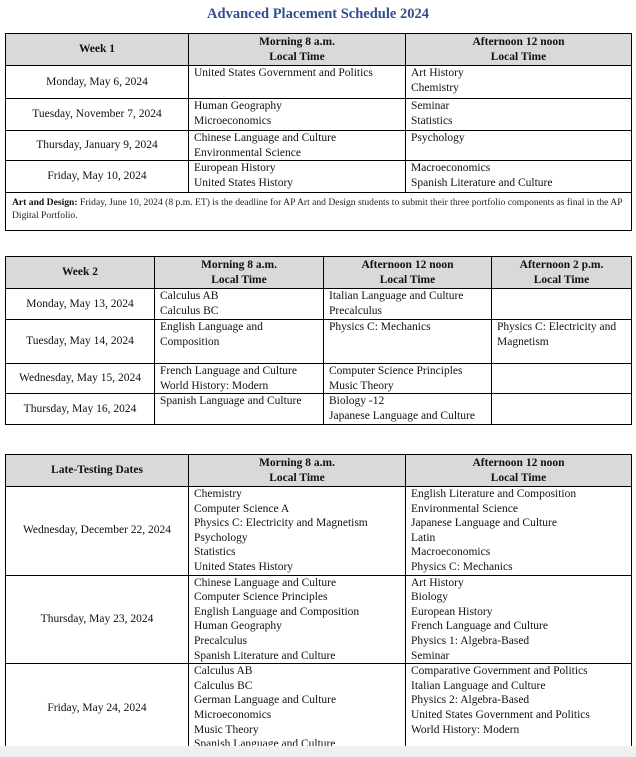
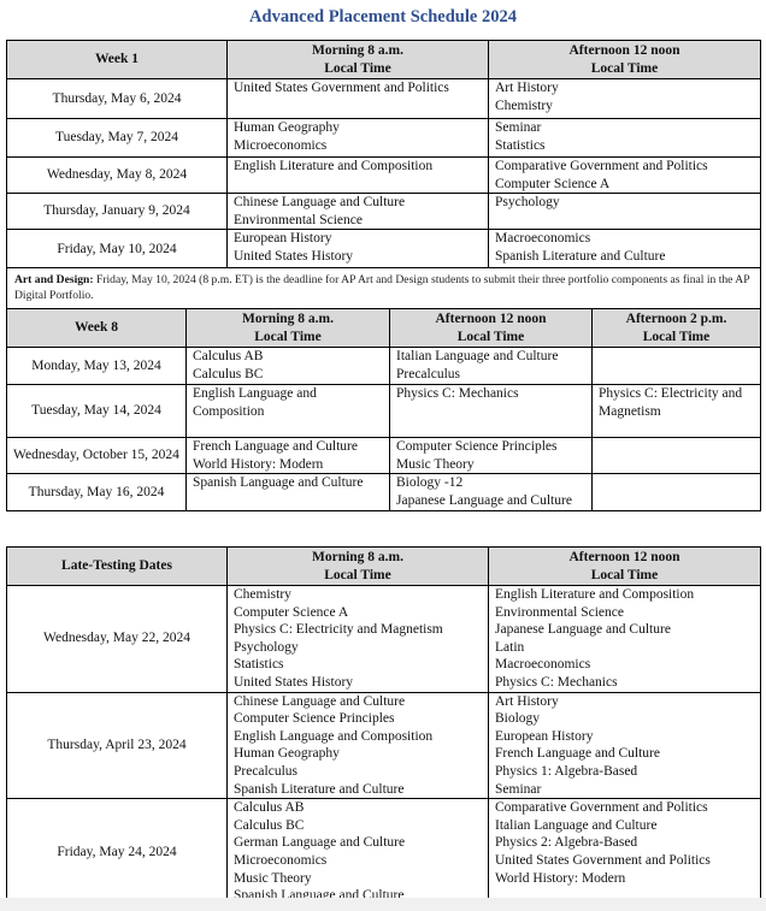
  Advanced Placement Schedule 2024
  Week 1	Morning 8 a.m.Local Time	Afternoon 12 noonLocal Time
- Monday, May 6, 2024	United States Government and Politics	Art HistoryChemistry
+ Thursday, May 6, 2024	United States Government and Politics	Art HistoryChemistry
- Tuesday, November 7, 2024	Human GeographyMicroeconomics	SeminarStatistics
+ Tuesday, May 7, 2024	Human GeographyMicroeconomics	SeminarStatistics
+ Wednesday, May 8, 2024	English Literature and Composition	Comparative Government and PoliticsComputer Science A
  Thursday, January 9, 2024	Chinese Language and CultureEnvironmental Science	Psychology
  Friday, May 10, 2024	European HistoryUnited States History	MacroeconomicsSpanish Literature and Culture
- Art and Design: Friday, June 10, 2024 (8 p.m. ET) is the deadline for AP Art and Design students to submit their three portfolio components as final in the AP Digital Portfolio.
+ Art and Design: Friday, May 10, 2024 (8 p.m. ET) is the deadline for AP Art and Design students to submit their three portfolio components as final in the AP Digital Portfolio.
- Week 2	Morning 8 a.m.Local Time	Afternoon 12 noonLocal Time	Afternoon 2 p.m.Local Time
+ Week 8	Morning 8 a.m.Local Time	Afternoon 12 noonLocal Time	Afternoon 2 p.m.Local Time
  Monday, May 13, 2024	Calculus ABCalculus BC	Italian Language and CulturePrecalculus
  Tuesday, May 14, 2024	English Language and Composition	Physics C: Mechanics	Physics C: Electricity and Magnetism
- Wednesday, May 15, 2024	French Language and CultureWorld History: Modern	Computer Science PrinciplesMusic Theory
+ Wednesday, October 15, 2024	French Language and CultureWorld History: Modern	Computer Science PrinciplesMusic Theory
  Thursday, May 16, 2024	Spanish Language and Culture	Biology -12Japanese Language and Culture
  Late-Testing Dates	Morning 8 a.m.Local Time	Afternoon 12 noonLocal Time
- Wednesday, December 22, 2024	ChemistryComputer Science APhysics C: Electricity and MagnetismPsychologyStatisticsUnited States History	English Literature and CompositionEnvironmental ScienceJapanese Language and CultureLatinMacroeconomicsPhysics C: Mechanics
+ Wednesday, May 22, 2024	ChemistryComputer Science APhysics C: Electricity and MagnetismPsychologyStatisticsUnited States History	English Literature and CompositionEnvironmental ScienceJapanese Language and CultureLatinMacroeconomicsPhysics C: Mechanics
- Thursday, May 23, 2024	Chinese Language and CultureComputer Science PrinciplesEnglish Language and CompositionHuman GeographyPrecalculusSpanish Literature and Culture	Art HistoryBiologyEuropean HistoryFrench Language and CulturePhysics 1: Algebra-BasedSeminar
+ Thursday, April 23, 2024	Chinese Language and CultureComputer Science PrinciplesEnglish Language and CompositionHuman GeographyPrecalculusSpanish Literature and Culture	Art HistoryBiologyEuropean HistoryFrench Language and CulturePhysics 1: Algebra-BasedSeminar
  Friday, May 24, 2024	Calculus ABCalculus BCGerman Language and CultureMicroeconomicsMusic TheorySpanish Language and Culture	Comparative Government and PoliticsItalian Language and CulturePhysics 2: Algebra-BasedUnited States Government and PoliticsWorld History: Modern
